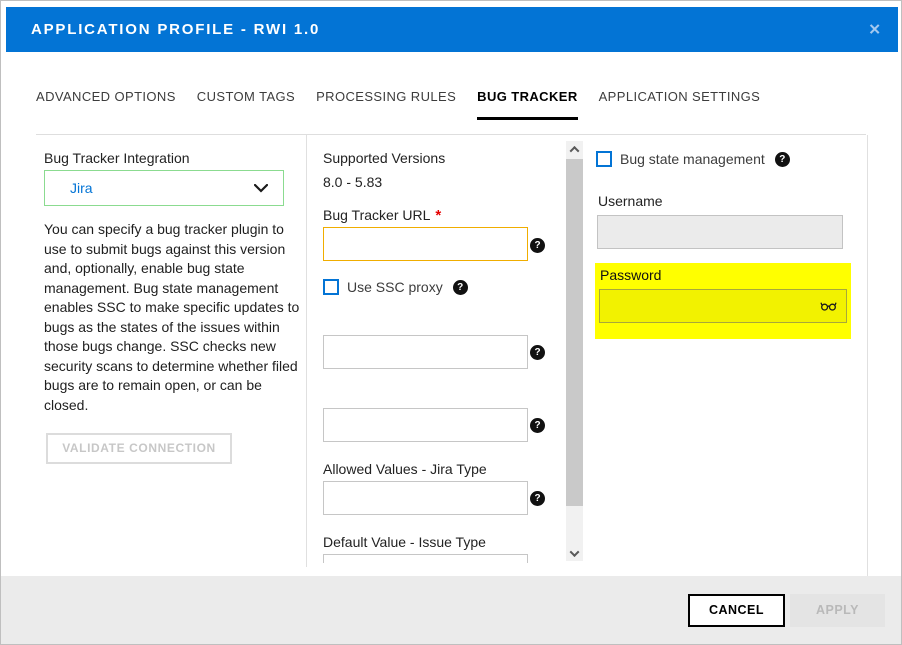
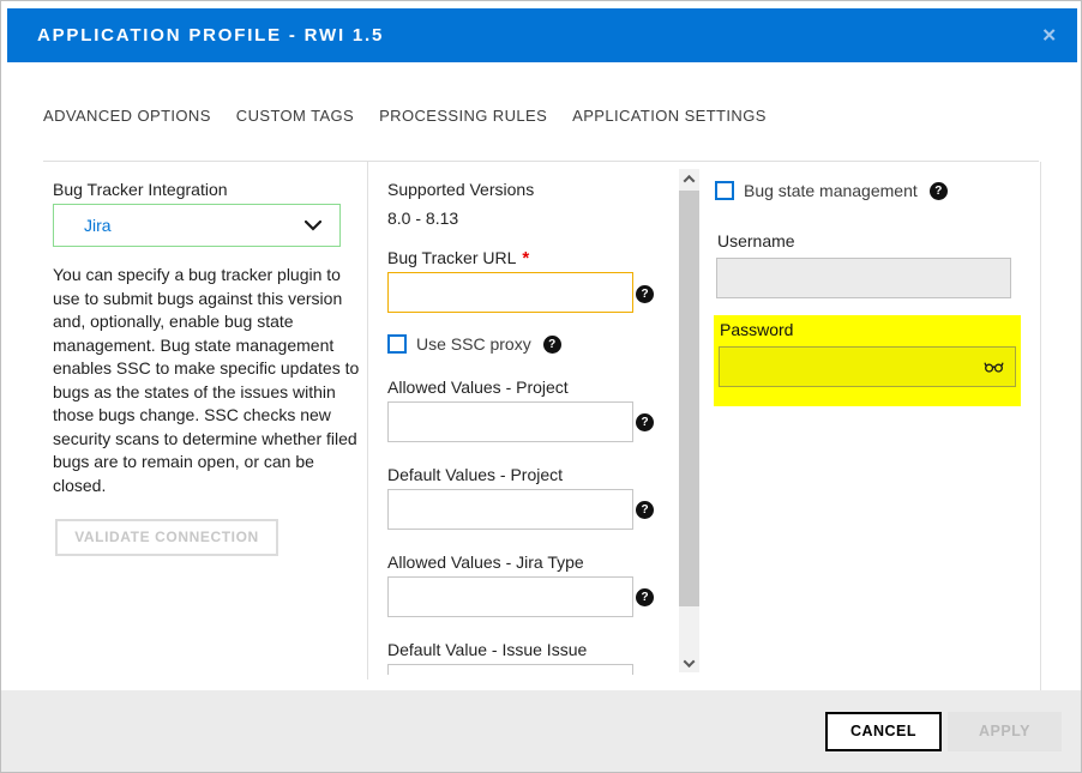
- APPLICATION PROFILE - RWI 1.0
+ APPLICATION PROFILE - RWI 1.5
  ✕
  ADVANCED OPTIONS
  CUSTOM TAGS
  PROCESSING RULES
- BUG TRACKER
  APPLICATION SETTINGS
  Bug Tracker Integration
  Jira
  You can specify a bug tracker plugin to use to submit bugs against this version and, optionally, enable bug state management. Bug state management enables SSC to make specific updates to bugs as the states of the issues within those bugs change. SSC checks new security scans to determine whether filed bugs are to remain open, or can be closed.
  VALIDATE CONNECTION
  Supported Versions
- 8.0 - 5.83
+ 8.0 - 8.13
  Bug Tracker URL *
  ?
  Use SSC proxy
  ?
+ Allowed Values - Project
  ?
+ Default Values - Project
  ?
  Allowed Values - Jira Type
  ?
- Default Value - Issue Type
+ Default Value - Issue Issue
  Bug state management
  ?
  Username
  Password
  CANCEL
  APPLY
